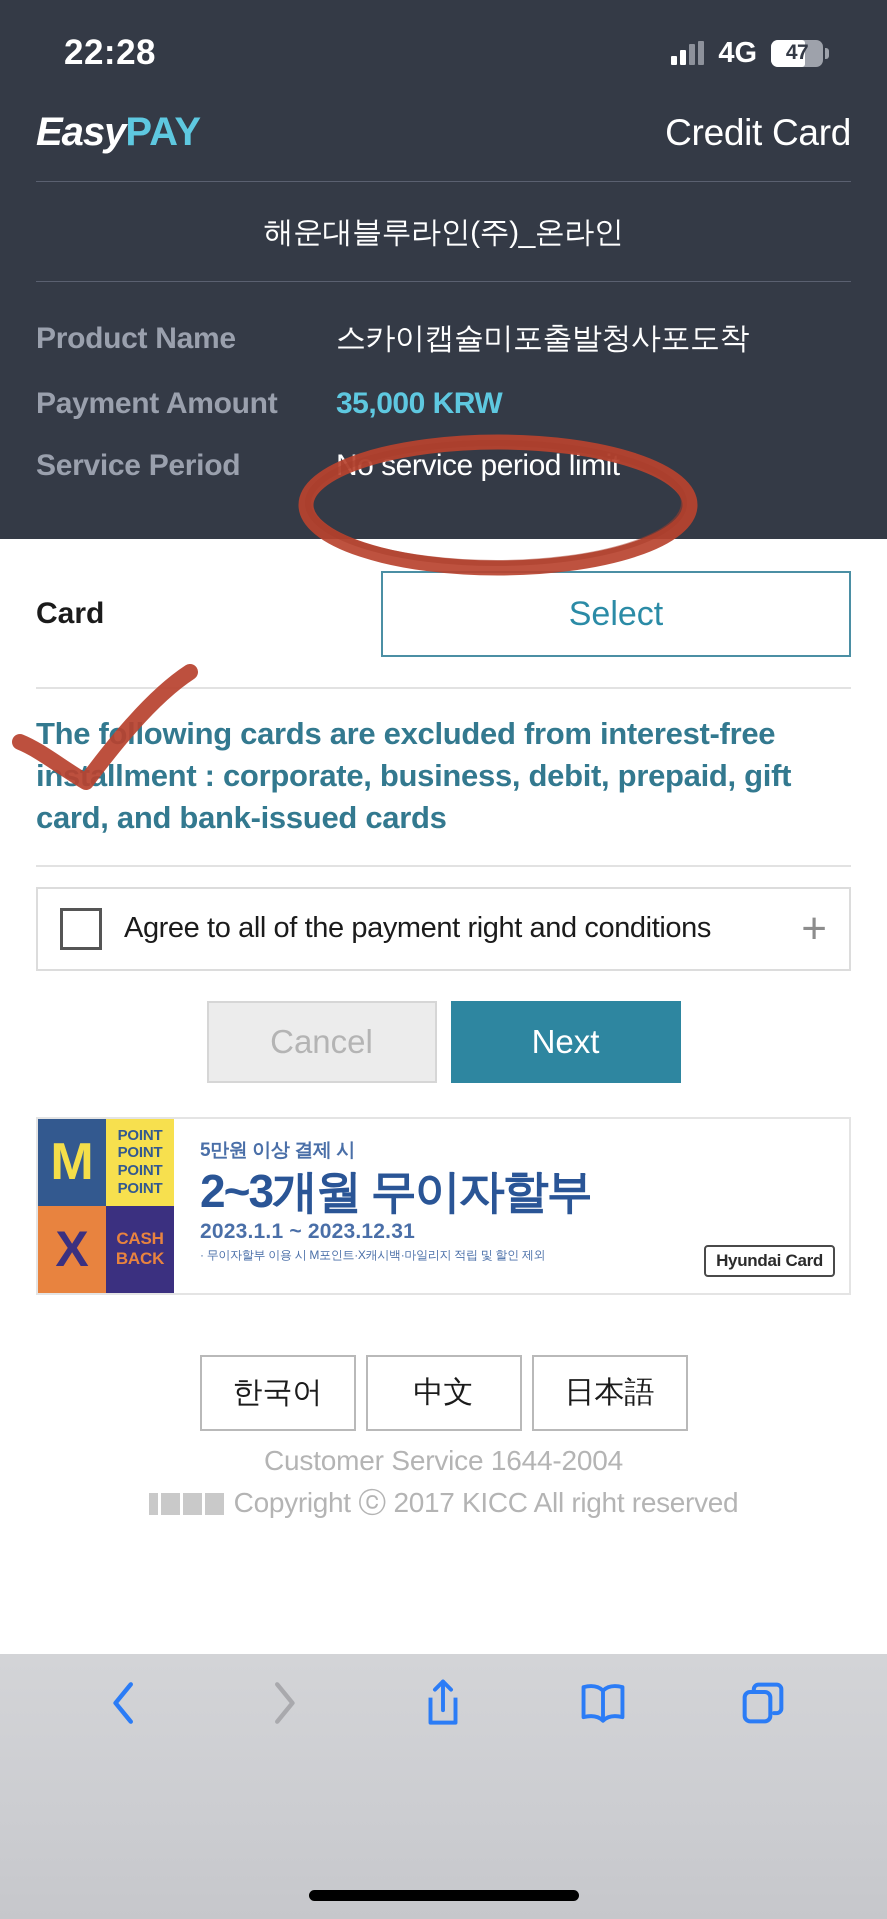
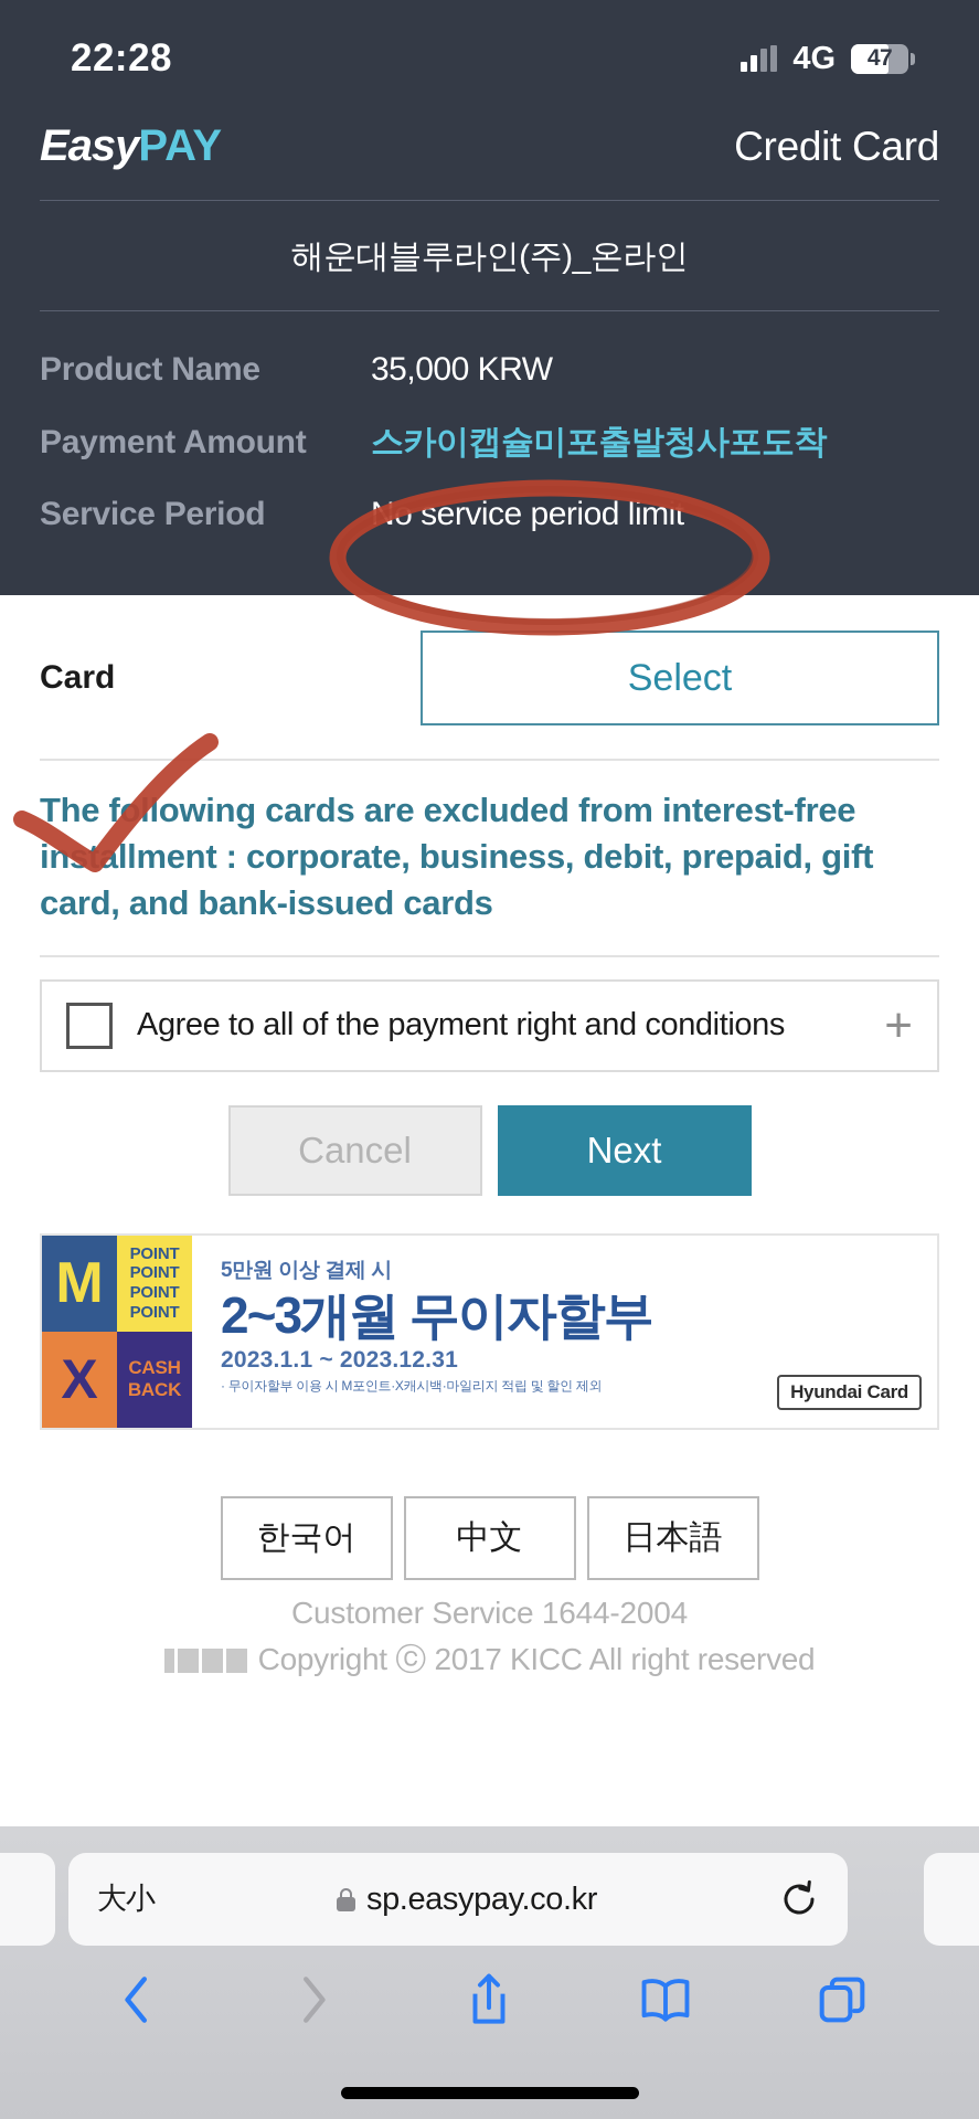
  22:28
  4G
  47
  EasyPAY
  Credit Card
  해운대블루라인(주)_온라인
  Product Name
- 스카이캡슐미포출발청사포도착
+ 35,000 KRW
  Payment Amount
- 35,000 KRW
+ 스카이캡슐미포출발청사포도착
  Service Period
  service period limit
  Card
  Select
  The flowing cards are excluded from interest-free inllment : corporate, business, debit, prepaid, gift card, and bank-issued cards
  Agree to all of the payment right and conditions
  +
  Cancel
  Next
  M
  POINT
  POINT
  POINT
  POINT
  X
  CASH
  BACK
  5만원 이상 결제 시
  2~3개월 무이자할부
  2023.1.1 ~ 2023.12.31
  · 무이자할부 이용 시 M포인트·X캐시백·마일리지 적립 및 할인 제외
  Hyundai Card
  한국어
  中文
  日本語
  Customer Service 1644-2004
  Copyright ⓒ 2017 KICC All right reserved
+ 大小
+ sp.easypay.co.kr
